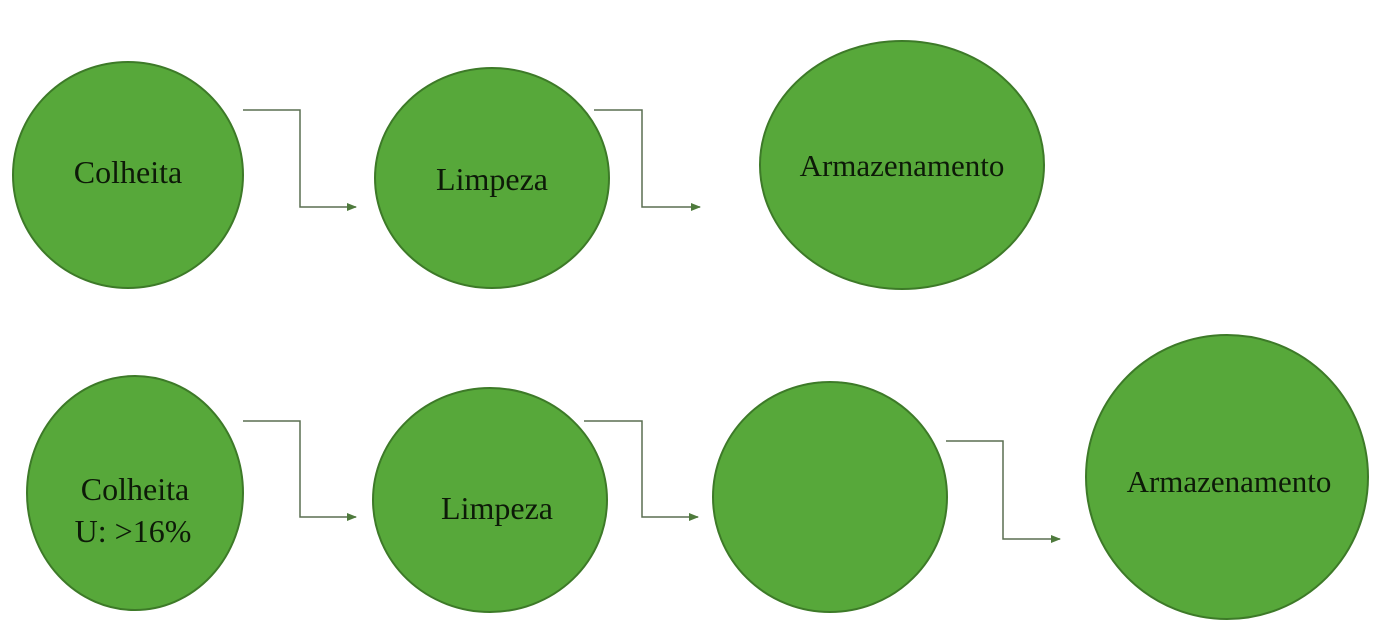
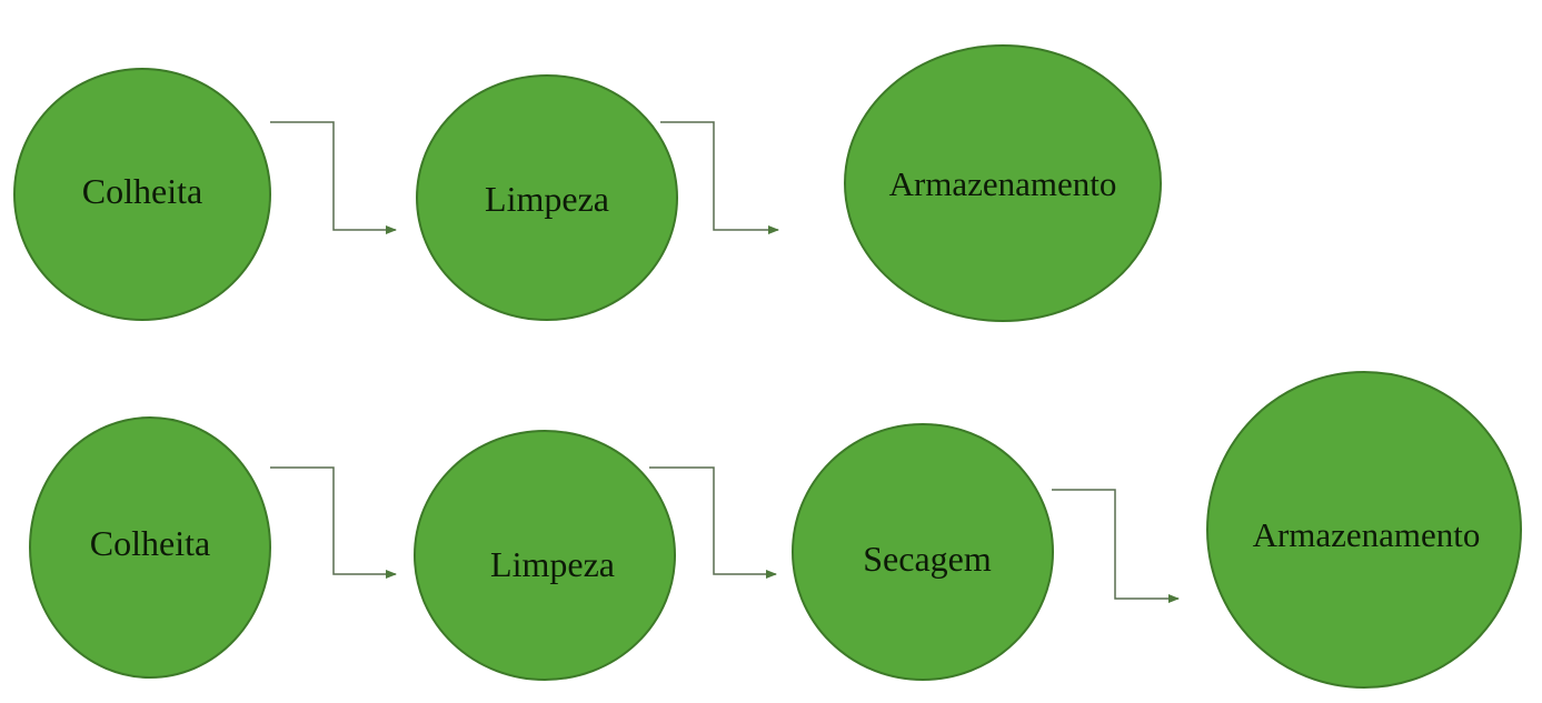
  Colheita
  Limpeza
  Armazenamento
  Colheita
- U: >16%
  Limpeza
+ Secagem
  Armazenamento
